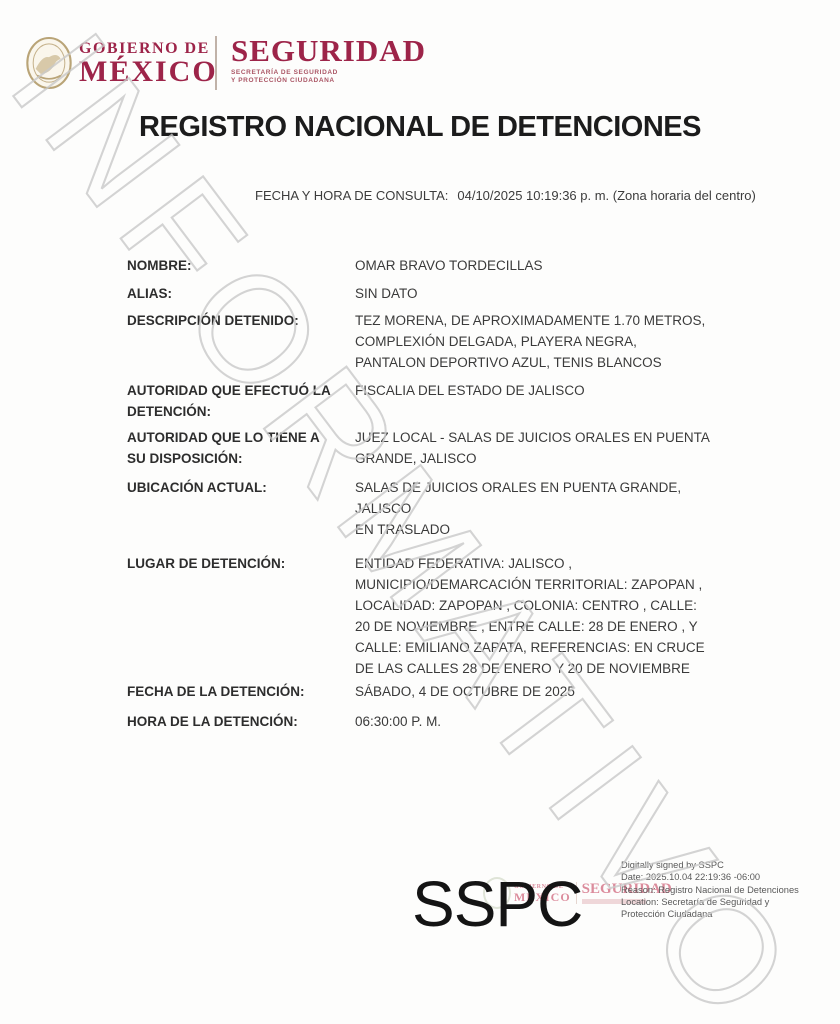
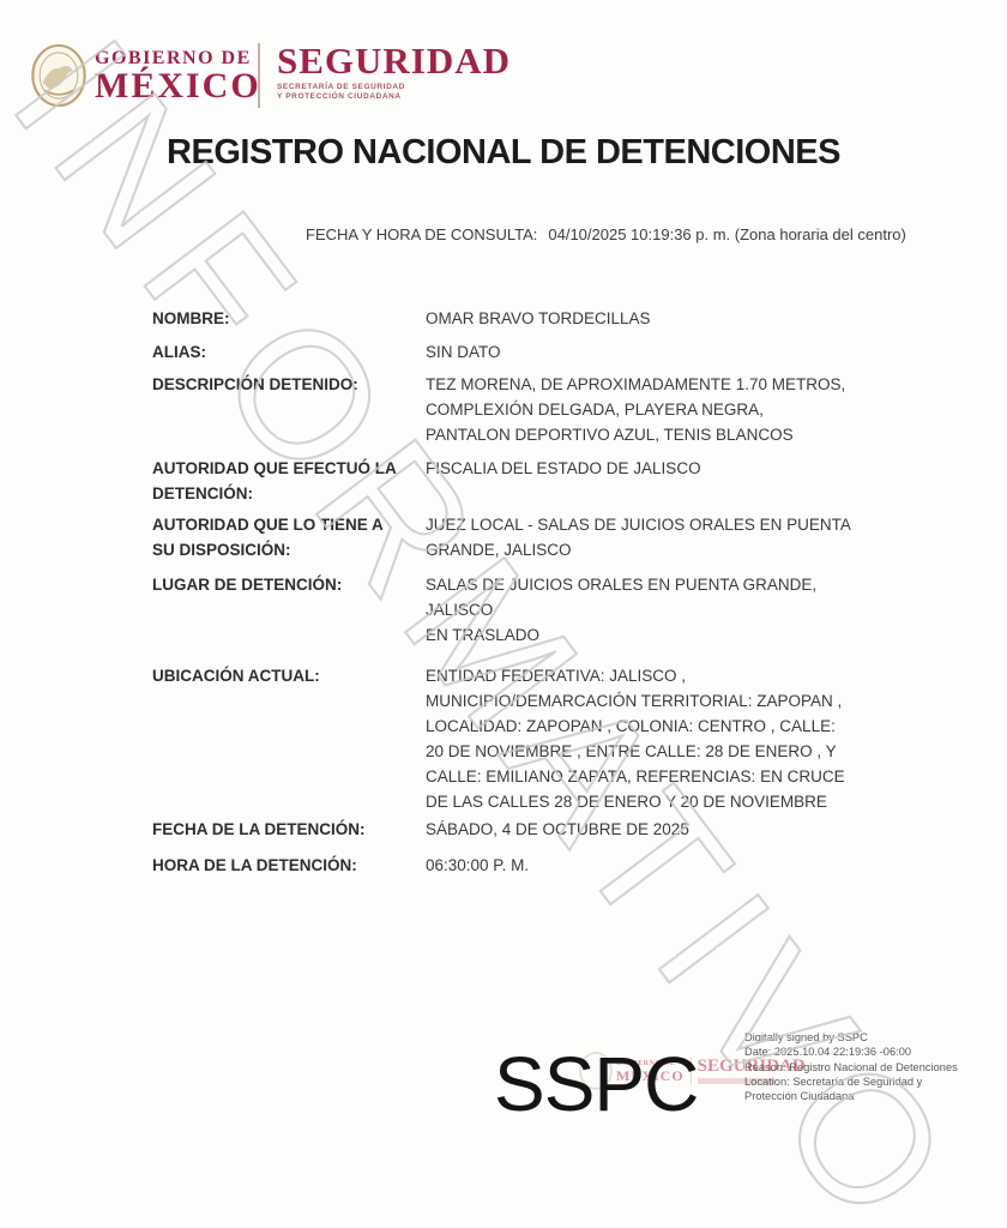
  GOBIERNO DE
  MÉXICO
  SEGURIDAD
  REGISTRO NACIONAL DE DETENCIONES
  FECHA Y HORA DE CONSULTA: 04/10/2025 10:19:36 p. m. (Zona horaria del centro)
  NOMBRE:
  OMAR BRAVO TORDECILLAS
  ALIAS:
  SIN DATO
  DESCRIPCIÓN DETENIDO:
  TEZ MORENA, DE APROXIMADAMENTE 1.70 METROS,
  COMPLEXIÓN DELGADA, PLAYERA NEGRA,
  PANTALON DEPORTIVO AZUL, TENIS BLANCOS
  AUTORIDAD QUE EFECTUÓ LA
  DETENCIÓN:
  FISCALIA DEL ESTADO DE JALISCO
  AUTORIDAD QUE LO TIENE A
  SU DISPOSICIÓN:
  JUEZ LOCAL - SALAS DE JUICIOS ORALES EN PUENTA
  GRANDE, JALISCO
- UBICACIÓN ACTUAL:
+ LUGAR DE DETENCIÓN:
  SALAS DE JUICIOS ORALES EN PUENTA GRANDE,
  JALISCO
  EN TRASLADO
- LUGAR DE DETENCIÓN:
+ UBICACIÓN ACTUAL:
  ENTIDAD FEDERATIVA: JALISCO ,
  MUNICIPIO/DEMARCACIÓN TERRITORIAL: ZAPOPAN ,
  LOCALIDAD: ZAPOPAN , COLONIA: CENTRO , CALLE:
  20 DE NOVIEMBRE , ENTRE CALLE: 28 DE ENERO , Y
  CALLE: EMILIANO ZAPATA, REFERENCIAS: EN CRUCE
  DE LAS CALLES 28 DE ENERO Y 20 DE NOVIEMBRE
  FECHA DE LA DETENCIÓN:
  SÁBADO, 4 DE OCTUBRE DE 2025
  HORA DE LA DETENCIÓN:
  06:30:00 P. M.
  MÉXICO
  SEGURIDAD
  SSPC
  Digitally signed by SSPC
  Date: 2025.10.04 22:19:36 -06:00
  Reason: Registro Nacional de Detenciones
  Location: Secretaría de Seguridad y
  Protección Ciudadana
